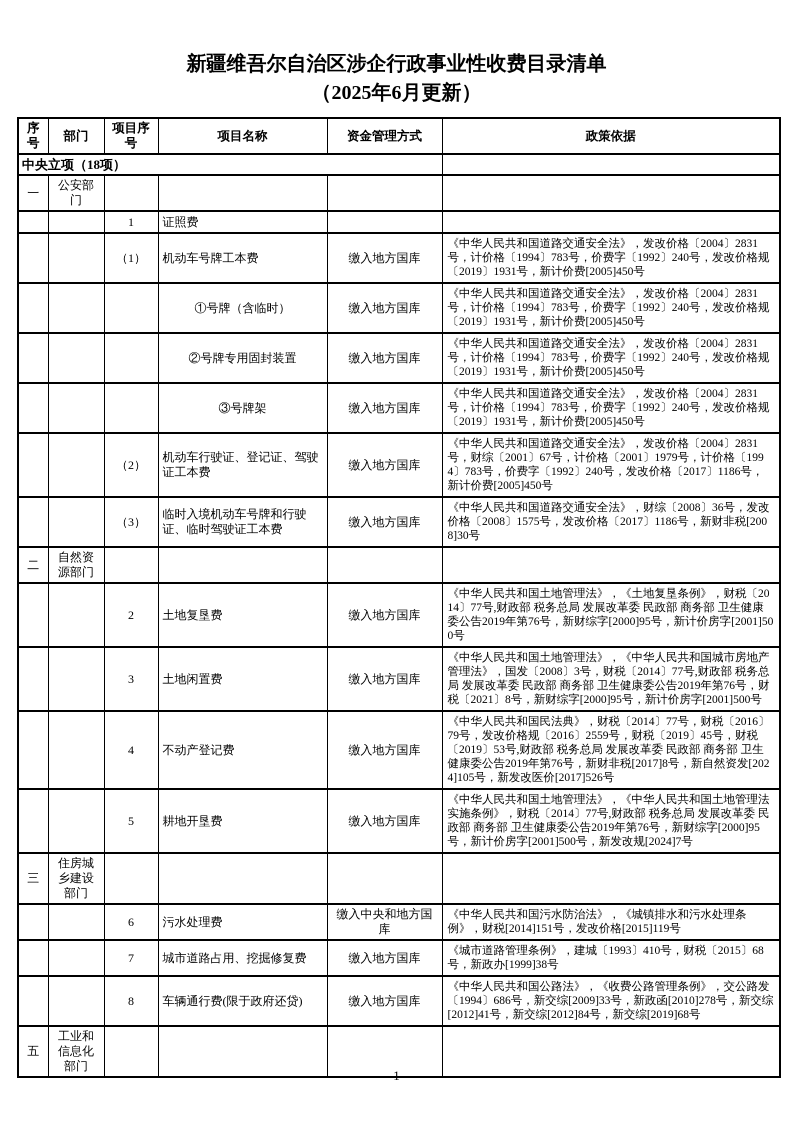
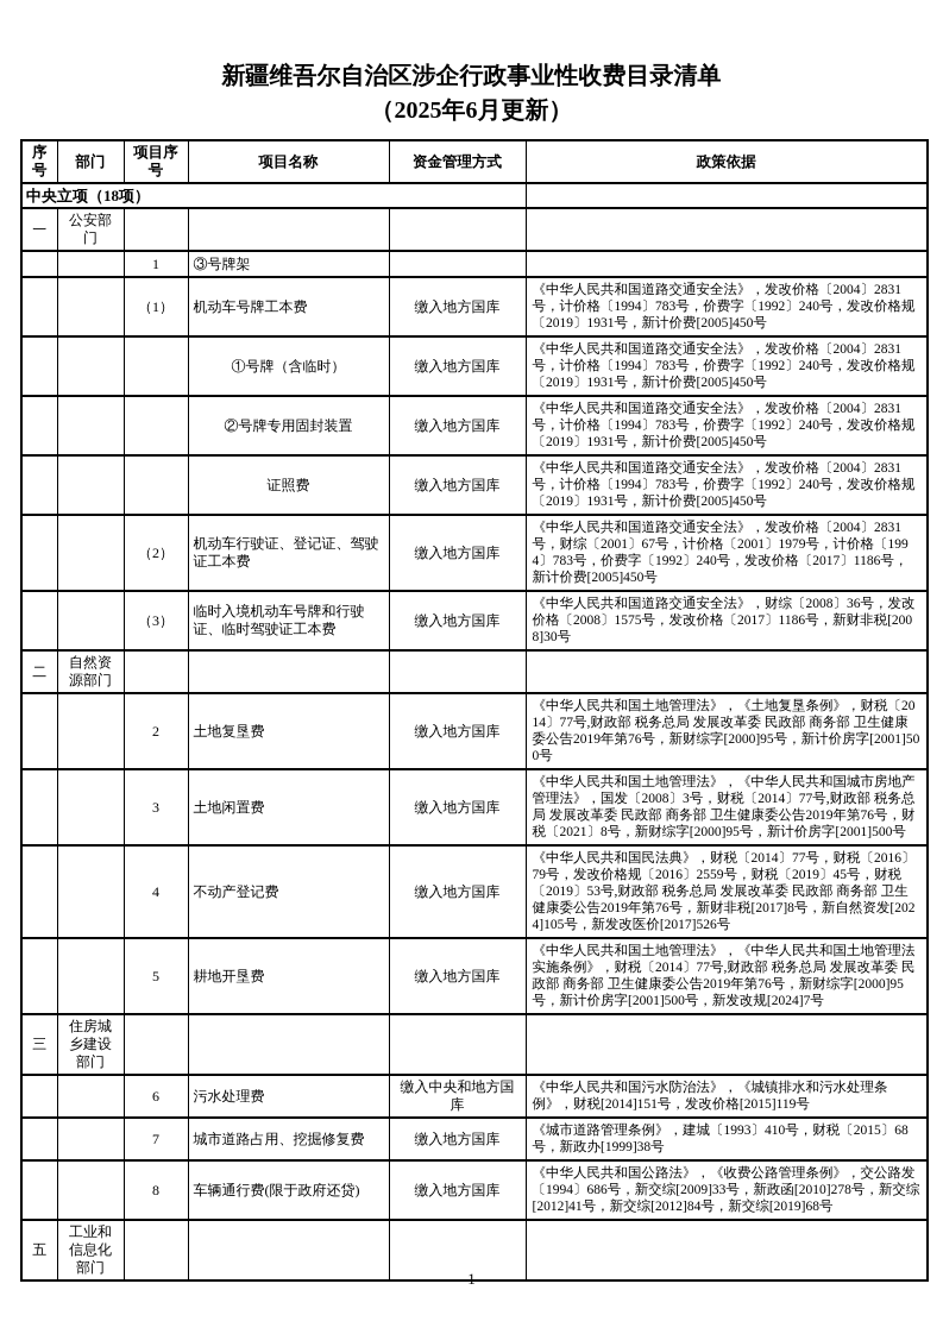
  新疆维吾尔自治区涉企行政事业性收费目录清单
  （2025年6月更新）
  序号	部门	项目序号	项目名称	资金管理方式	政策依据
  中央立项（18项）
  一	公安部门
- 		1	证照费
+ 		1	③号牌架
  		（1）	机动车号牌工本费	缴入地方国库	《中华人民共和国道路交通安全法》，发改价格〔2004〕2831号，计价格〔1994〕783号，价费字〔1992〕240号，发改价格规〔2019〕1931号，新计价费[2005]450号
  			①号牌（含临时）	缴入地方国库	《中华人民共和国道路交通安全法》，发改价格〔2004〕2831号，计价格〔1994〕783号，价费字〔1992〕240号，发改价格规〔2019〕1931号，新计价费[2005]450号
  			②号牌专用固封装置	缴入地方国库	《中华人民共和国道路交通安全法》，发改价格〔2004〕2831号，计价格〔1994〕783号，价费字〔1992〕240号，发改价格规〔2019〕1931号，新计价费[2005]450号
- 			③号牌架	缴入地方国库	《中华人民共和国道路交通安全法》，发改价格〔2004〕2831号，计价格〔1994〕783号，价费字〔1992〕240号，发改价格规〔2019〕1931号，新计价费[2005]450号
+ 			证照费	缴入地方国库	《中华人民共和国道路交通安全法》，发改价格〔2004〕2831号，计价格〔1994〕783号，价费字〔1992〕240号，发改价格规〔2019〕1931号，新计价费[2005]450号
  		（2）	机动车行驶证、登记证、驾驶证工本费	缴入地方国库	《中华人民共和国道路交通安全法》，发改价格〔2004〕2831号，财综〔2001〕67号，计价格〔2001〕1979号，计价格〔1994〕783号，价费字〔1992〕240号，发改价格〔2017〕1186号，新计价费[2005]450号
  		（3）	临时入境机动车号牌和行驶证、临时驾驶证工本费	缴入地方国库	《中华人民共和国道路交通安全法》，财综〔2008〕36号，发改价格〔2008〕1575号，发改价格〔2017〕1186号，新财非税[2008]30号
  二	自然资源部门
  		2	土地复垦费	缴入地方国库	《中华人民共和国土地管理法》，《土地复垦条例》，财税〔2014〕77号,财政部 税务总局 发展改革委 民政部 商务部 卫生健康委公告2019年第76号，新财综字[2000]95号，新计价房字[2001]500号
  		3	土地闲置费	缴入地方国库	《中华人民共和国土地管理法》，《中华人民共和国城市房地产管理法》，国发〔2008〕3号，财税〔2014〕77号,财政部 税务总局 发展改革委 民政部 商务部 卫生健康委公告2019年第76号，财税〔2021〕8号，新财综字[2000]95号，新计价房字[2001]500号
  		4	不动产登记费	缴入地方国库	《中华人民共和国民法典》，财税〔2014〕77号，财税〔2016〕79号，发改价格规〔2016〕2559号，财税〔2019〕45号，财税〔2019〕53号,财政部 税务总局 发展改革委 民政部 商务部 卫生健康委公告2019年第76号，新财非税[2017]8号，新自然资发[2024]105号，新发改医价[2017]526号
  		5	耕地开垦费	缴入地方国库	《中华人民共和国土地管理法》，《中华人民共和国土地管理法实施条例》，财税〔2014〕77号,财政部 税务总局 发展改革委 民政部 商务部 卫生健康委公告2019年第76号，新财综字[2000]95号，新计价房字[2001]500号，新发改规[2024]7号
  三	住房城乡建设部门
  		6	污水处理费	缴入中央和地方国库	《中华人民共和国污水防治法》，《城镇排水和污水处理条例》，财税[2014]151号，发改价格[2015]119号
  		7	城市道路占用、挖掘修复费	缴入地方国库	《城市道路管理条例》，建城〔1993〕410号，财税〔2015〕68号，新政办[1999]38号
  		8	车辆通行费(限于政府还贷)	缴入地方国库	《中华人民共和国公路法》，《收费公路管理条例》，交公路发〔1994〕686号，新交综[2009]33号，新政函[2010]278号，新交综[2012]41号，新交综[2012]84号，新交综[2019]68号
  五	工业和信息化部门
  1
